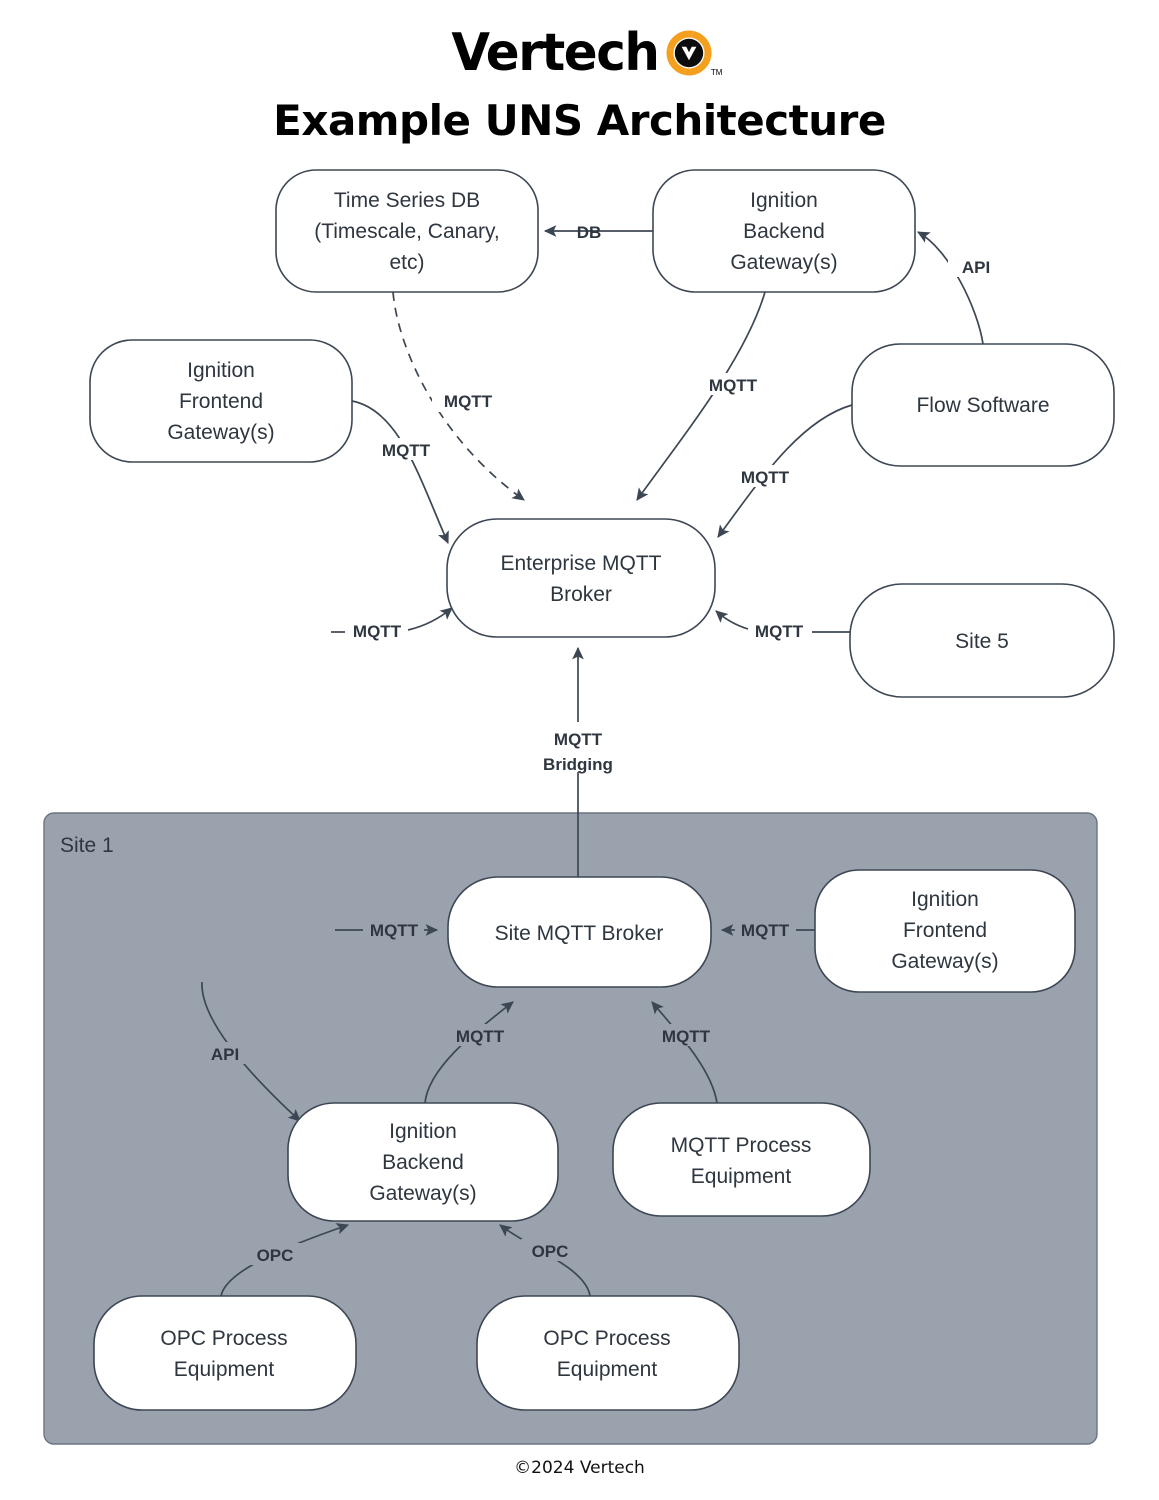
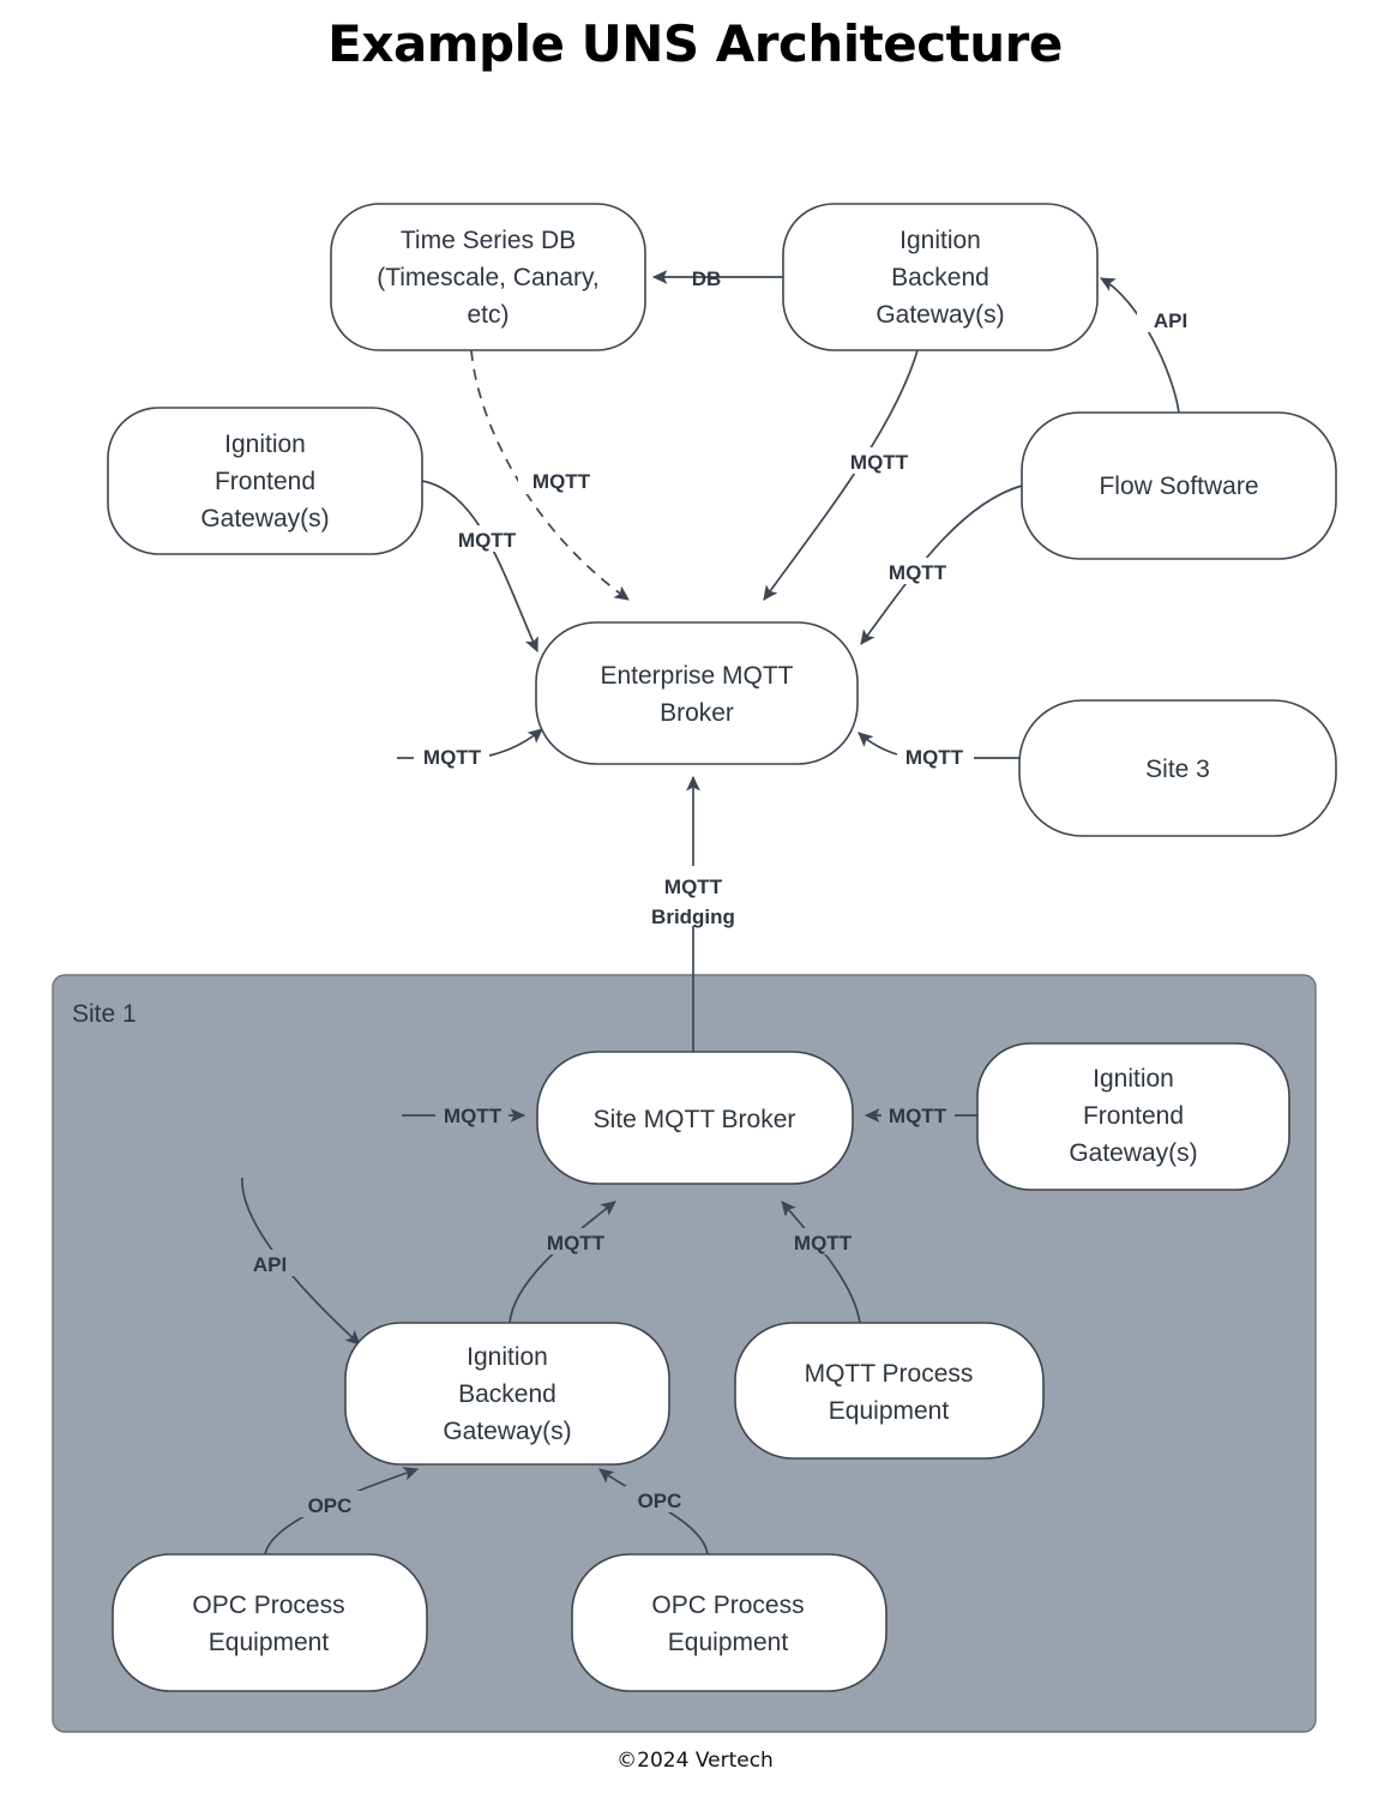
- Vertech
- TM
  Example UNS Architecture
  Site 1
  DB
  MQTT
  MQTT
  MQTT
  MQTT
  API
  MQTT
  MQTT
  MQTT
  Bridging
  MQTT
  MQTT
  API
  MQTT
  MQTT
  OPC
  OPC
  Time Series DB
  (Timescale, Canary,
  etc)
  Ignition
  Backend
  Gateway(s)
  Ignition
  Frontend
  Gateway(s)
  Flow Software
  Enterprise MQTT
  Broker
- Site 5
+ Site 3
  Site MQTT Broker
  Ignition
  Frontend
  Gateway(s)
  Ignition
  Backend
  Gateway(s)
  MQTT Process
  Equipment
  OPC Process
  Equipment
  OPC Process
  Equipment
  ©2024 Vertech
